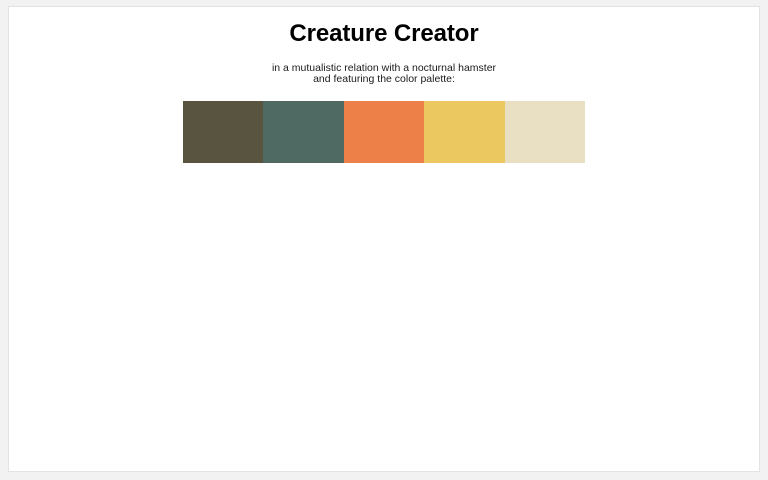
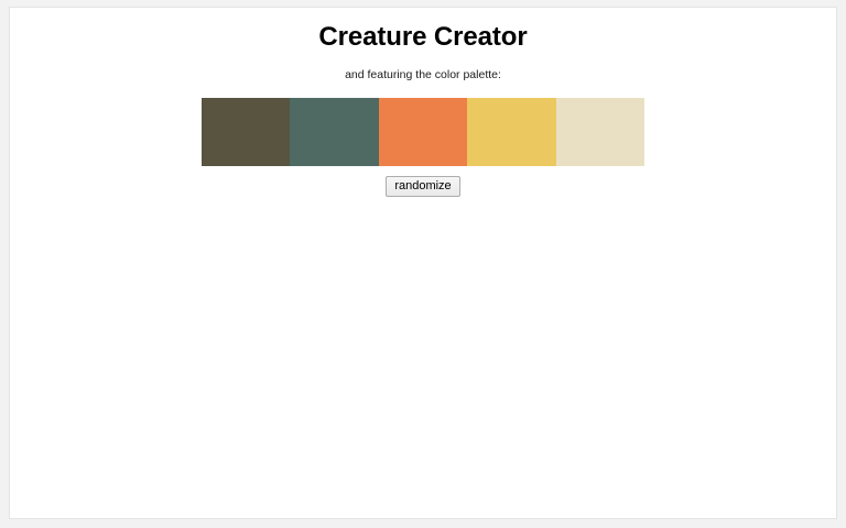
  Creature Creator
- in a mutualistic relation with a nocturnal hamster
  and featuring the color palette:
+ randomize
